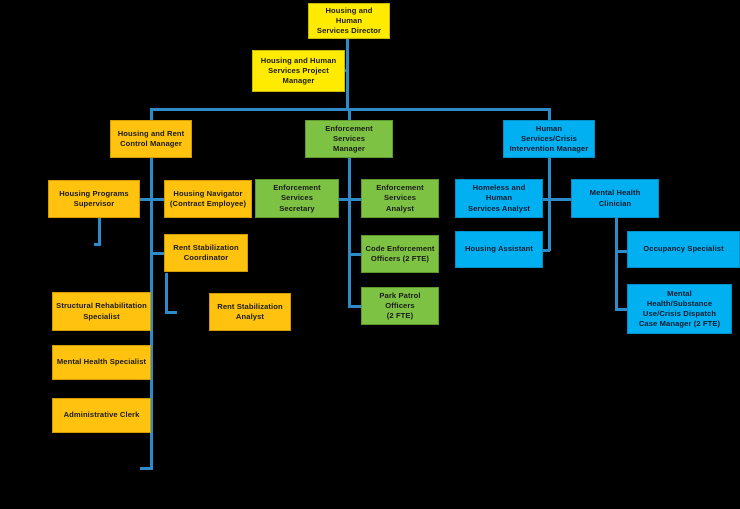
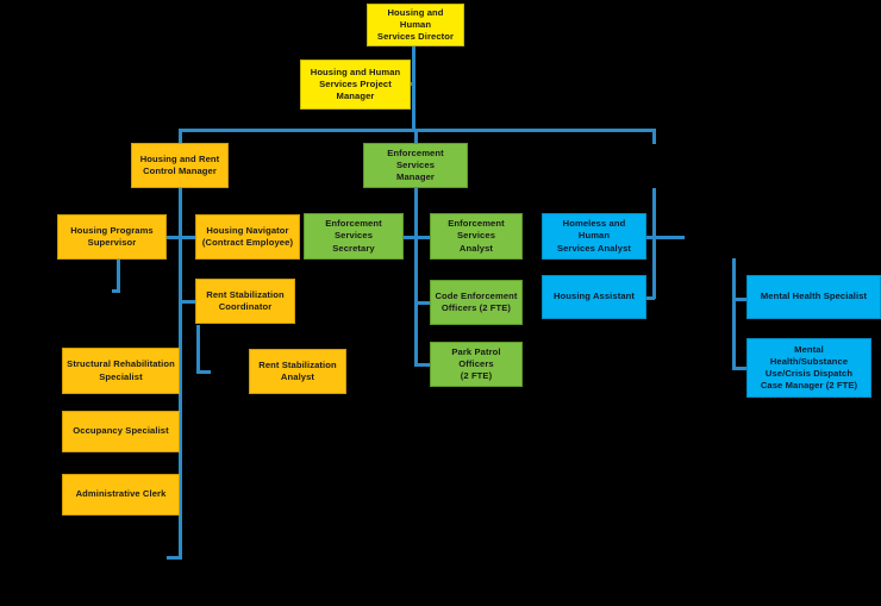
  Housing and Human
  Services Director
  Housing and Human
  Services Project
  Manager
  Housing and Rent
  Control Manager
  Enforcement Services
  Manager
- Human Services/Crisis
- Intervention Manager
  Housing Programs
  Supervisor
  Housing Navigator
  (Contract Employee)
  Rent Stabilization
  Coordinator
  Rent Stabilization
  Analyst
  Structural Rehabilitation
  Specialist
- Mental Health Specialist
+ Occupancy Specialist
  Administrative Clerk
  Enforcement Services
  Secretary
  Enforcement Services
  Analyst
  Code Enforcement
  Officers (2 FTE)
  Park Patrol Officers
  (2 FTE)
  Homeless and Human
  Services Analyst
  Housing Assistant
- Mental Health Clinician
- Occupancy Specialist
+ Mental Health Specialist
  Mental
  Health/Substance
  Use/Crisis Dispatch
  Case Manager (2 FTE)
